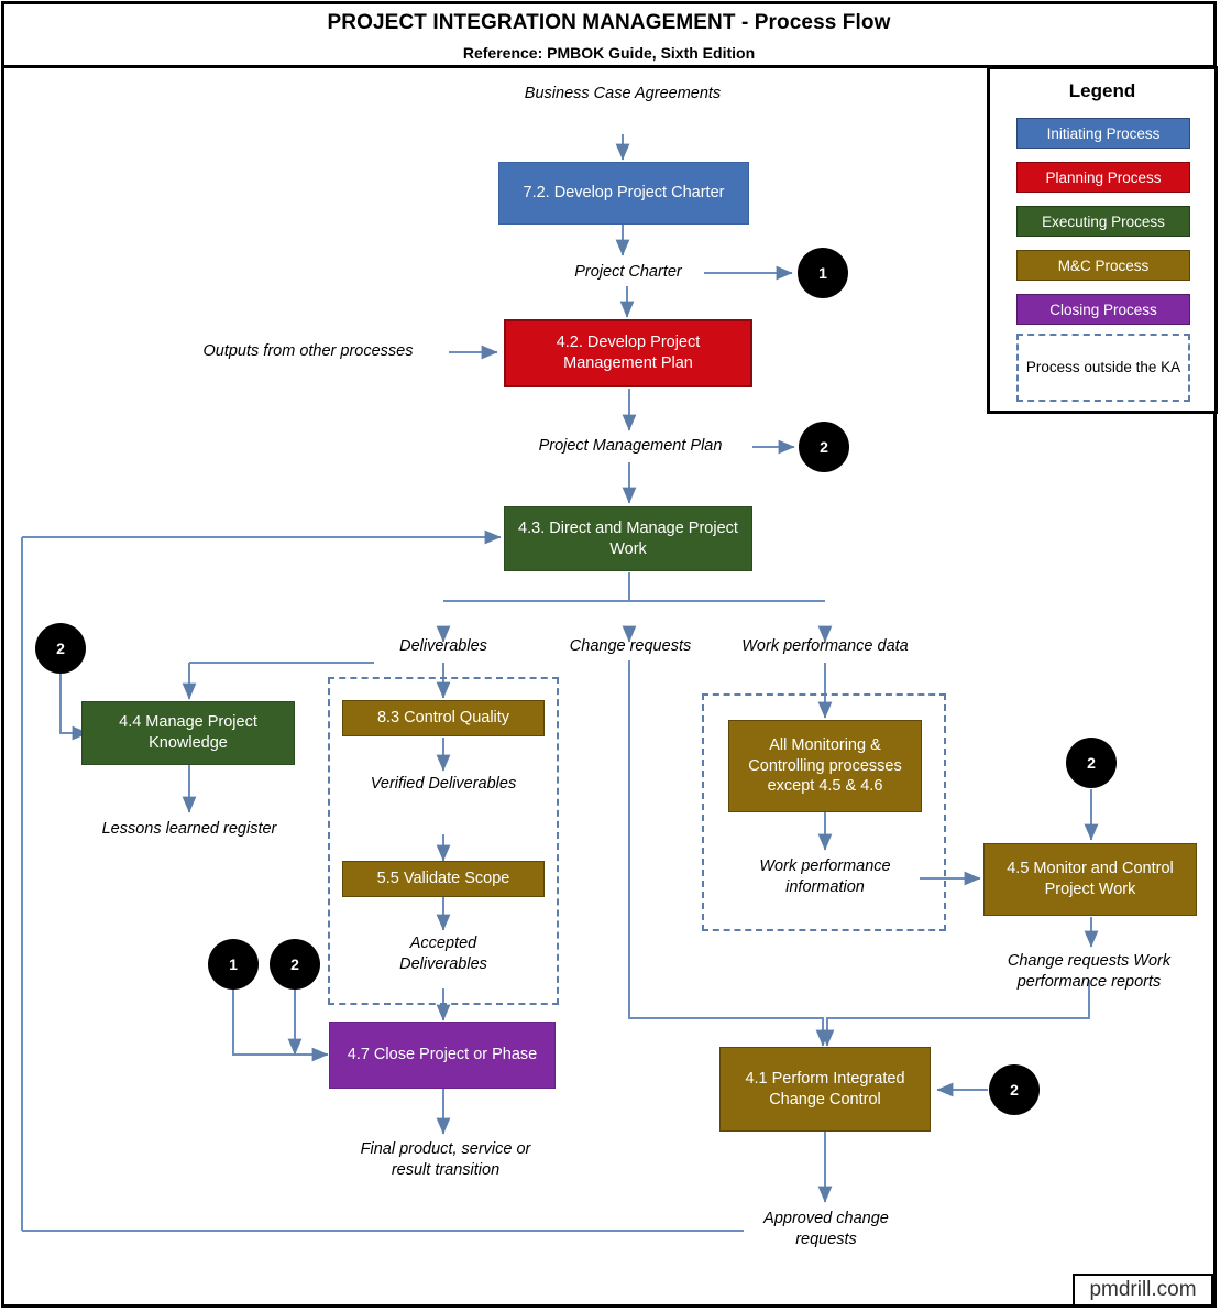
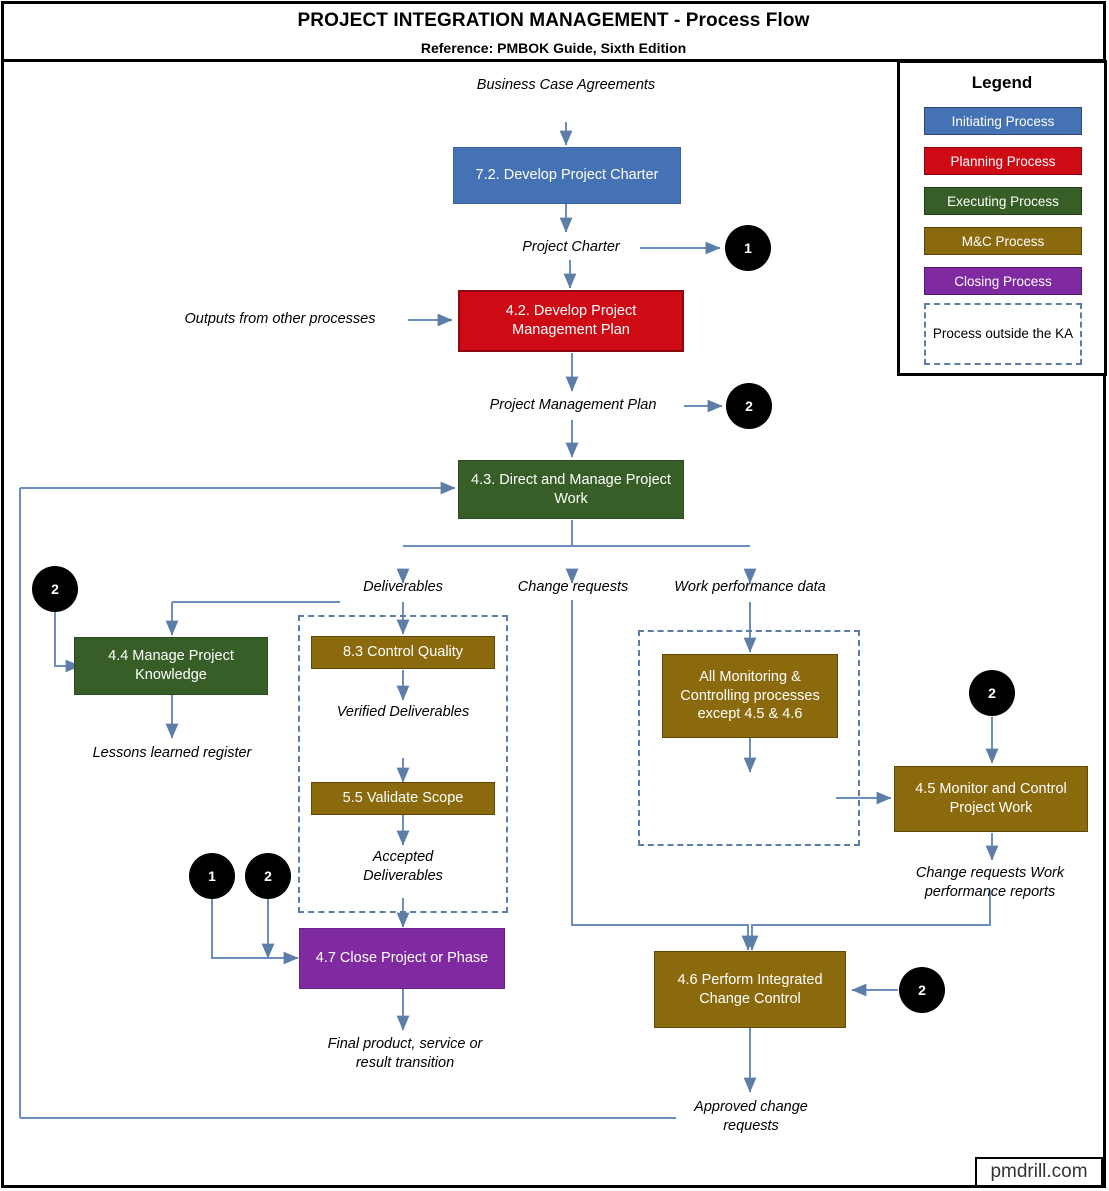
  PROJECT INTEGRATION MANAGEMENT - Process Flow
  Reference: PMBOK Guide, Sixth Edition
  Legend
  Initiating Process
  Planning Process
  Executing Process
  M&C Process
  Closing Process
  Process outside the KA
  Business Case Agreements
  Project Charter
  Outputs from other processes
  Project Management Plan
  Deliverables
  Change requests
  Work performance data
  Lessons learned register
  Verified Deliverables
  Accepted Deliverables
- Work performance information
  Change requests Work performance reports
  Final product, service or result transition
  Approved change requests
  7.2. Develop Project Charter
  4.2. Develop Project Management Plan
  4.3. Direct and Manage Project Work
  4.4 Manage Project Knowledge
  8.3 Control Quality
  5.5 Validate Scope
  4.7 Close Project or Phase
  All Monitoring & Controlling processes except 4.5 & 4.6
  4.5 Monitor and Control Project Work
- 4.1 Perform Integrated Change Control
+ 4.6 Perform Integrated Change Control
  1
  2
  2
  1
  2
  2
  2
  pmdrill.com
